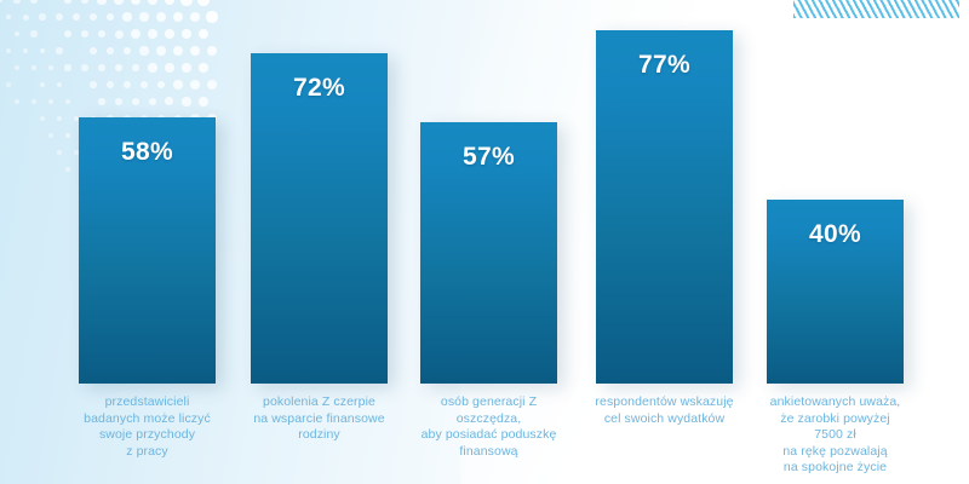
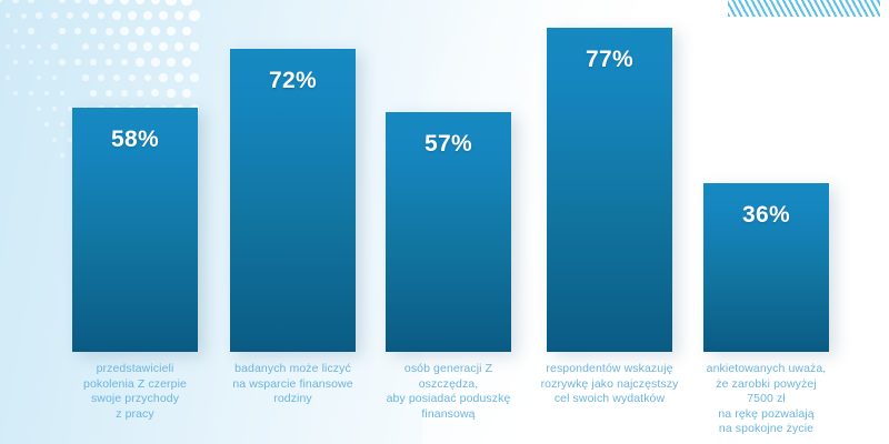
  58%
  przedstawicieli
- badanych może liczyć
+ pokolenia Z czerpie
  swoje przychody
  z pracy
  72%
- pokolenia Z czerpie
+ badanych może liczyć
  na wsparcie finansowe
  rodziny
  57%
  osób generacji Z
  oszczędza,
  aby posiadać poduszkę
  finansową
  77%
  respondentów wskazuję
+ rozrywkę jako najczęstszy
  cel swoich wydatków
- 40%
+ 36%
  ankietowanych uważa,
  że zarobki powyżej
  7500 zł
  na rękę pozwalają
  na spokojne życie
